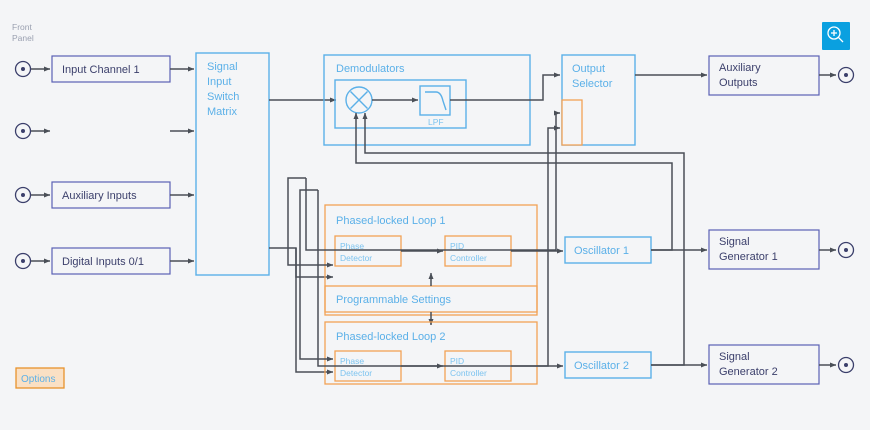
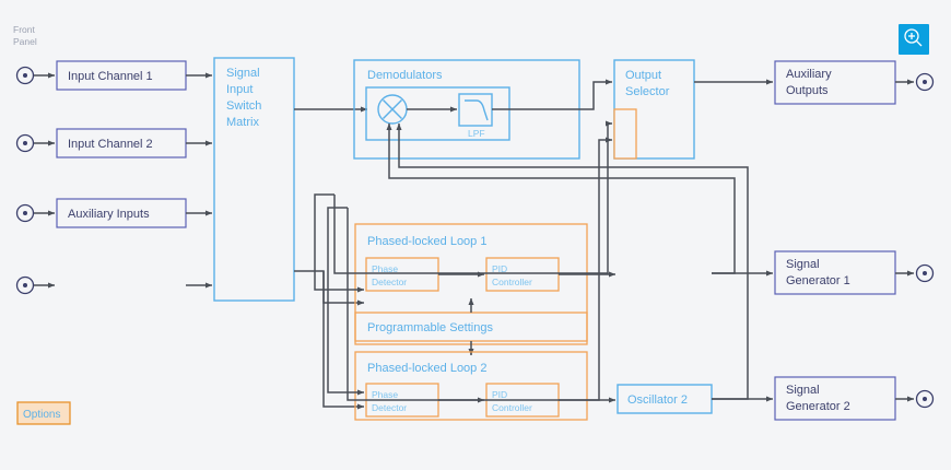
  Front
  Panel
  Input Channel 1
+ Input Channel 2
  Auxiliary Inputs
- Digital Inputs 0/1
  Signal
  Input
  Switch
  Matrix
  Demodulators
  LPF
  Output
  Selector
  Auxiliary
  Outputs
  Phased-locked Loop 1
  Phase
  Detector
  PID
  Controller
  Programmable Settings
  Phased-locked Loop 2
  Phase
  Detector
  PID
  Controller
- Oscillator 1
  Oscillator 2
  Signal
  Generator 1
  Signal
  Generator 2
  Options
